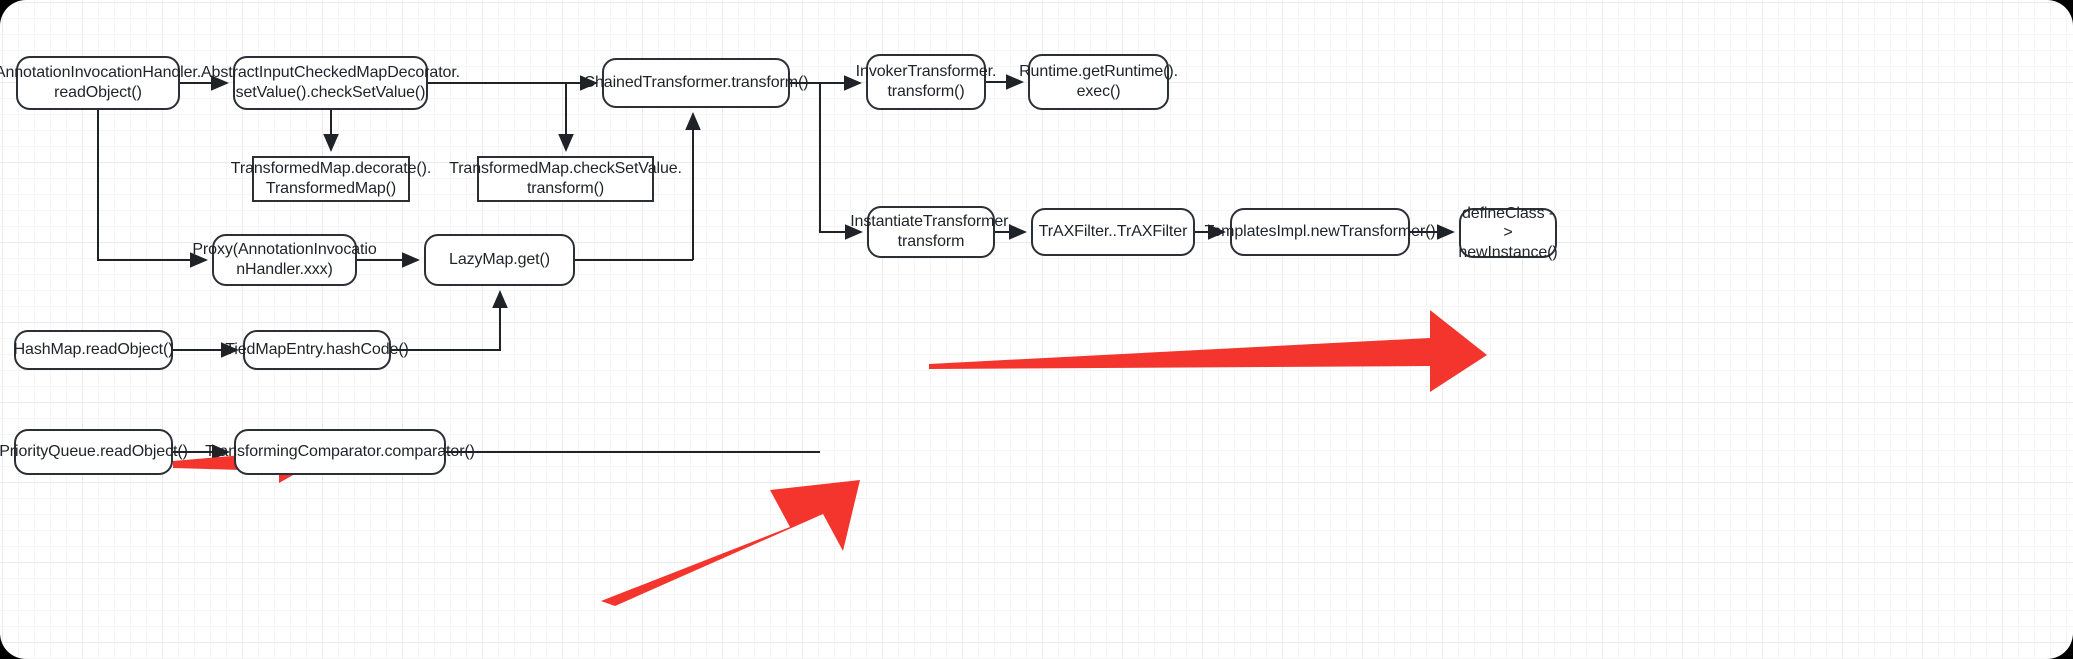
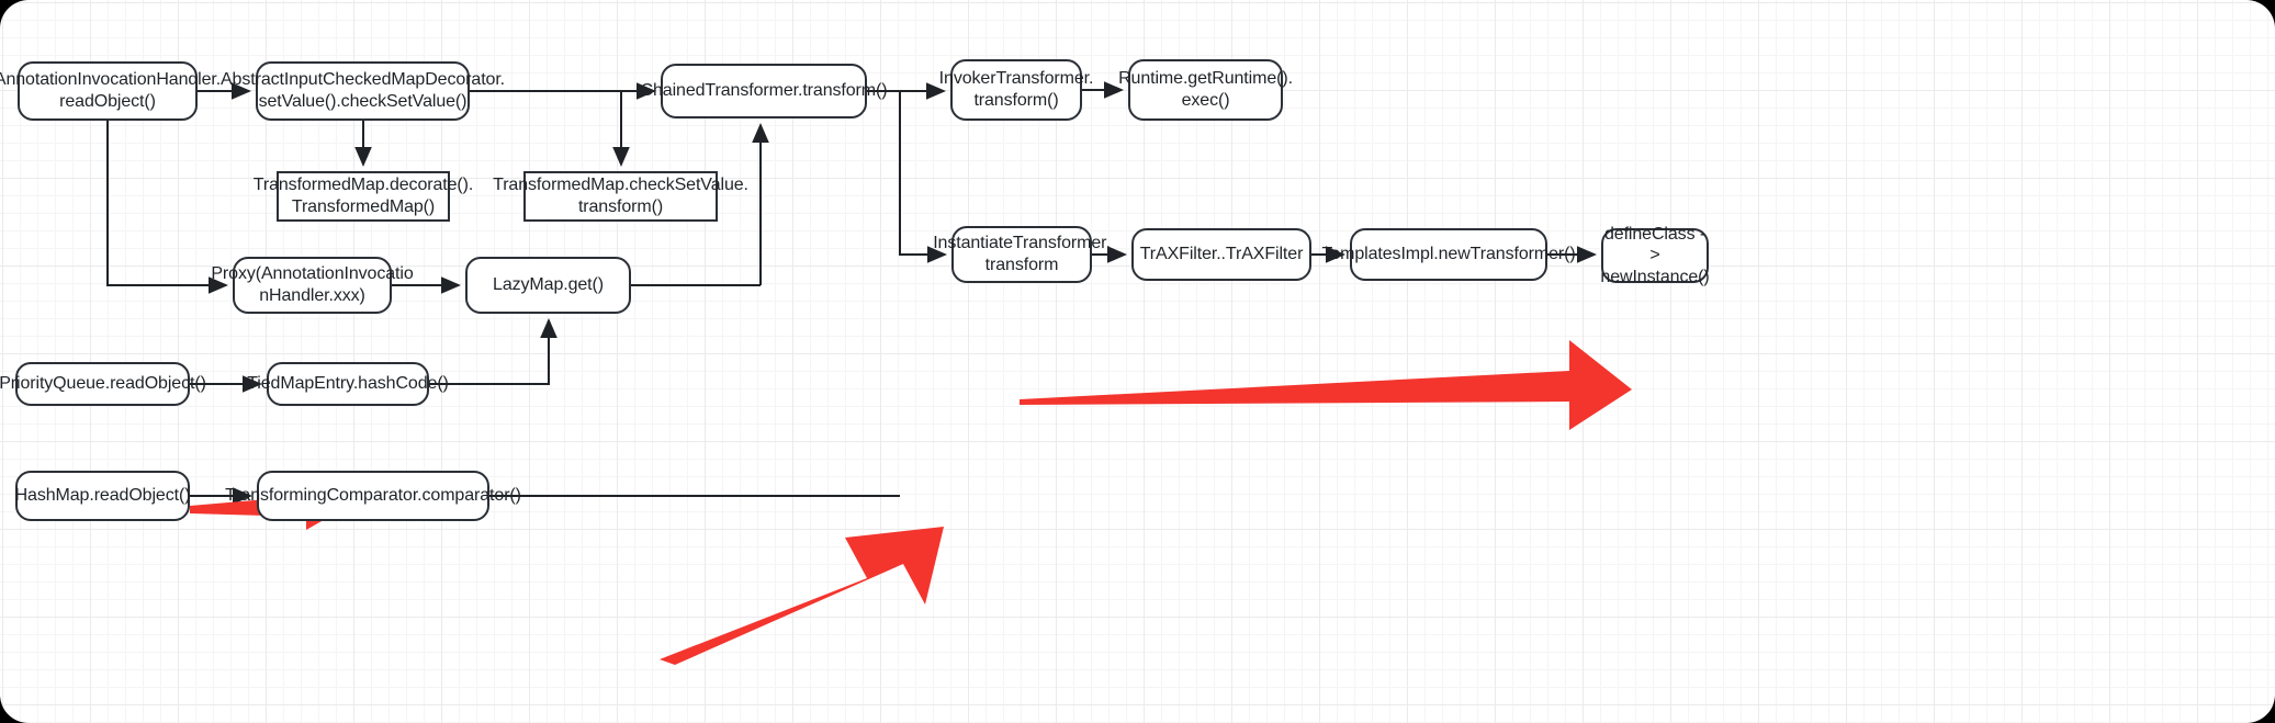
  AnnotationInvocationHandler.
  readObject()
  AbstractInputCheckedMapDecorator.
  setValue().checkSetValue()
  ChainedTransformer.transform()
  InvokerTransformer.
  transform()
  Runtime.getRuntime().
  exec()
  TransformedMap.decorate().
  TransformedMap()
  TransformedMap.checkSetValue.
  transform()
  InstantiateTransformer.
  transform
  TrAXFilter..TrAXFilter
  TemplatesImpl.newTransformer()
  defineClass ->
  newInstance()
  Proxy(AnnotationInvocatio
  nHandler.xxx)
  LazyMap.get()
- HashMap.readObject()
+ PriorityQueue.readObject()
  TiedMapEntry.hashCode()
- PriorityQueue.readObject()
+ HashMap.readObject()
  TransformingComparator.comparator()
